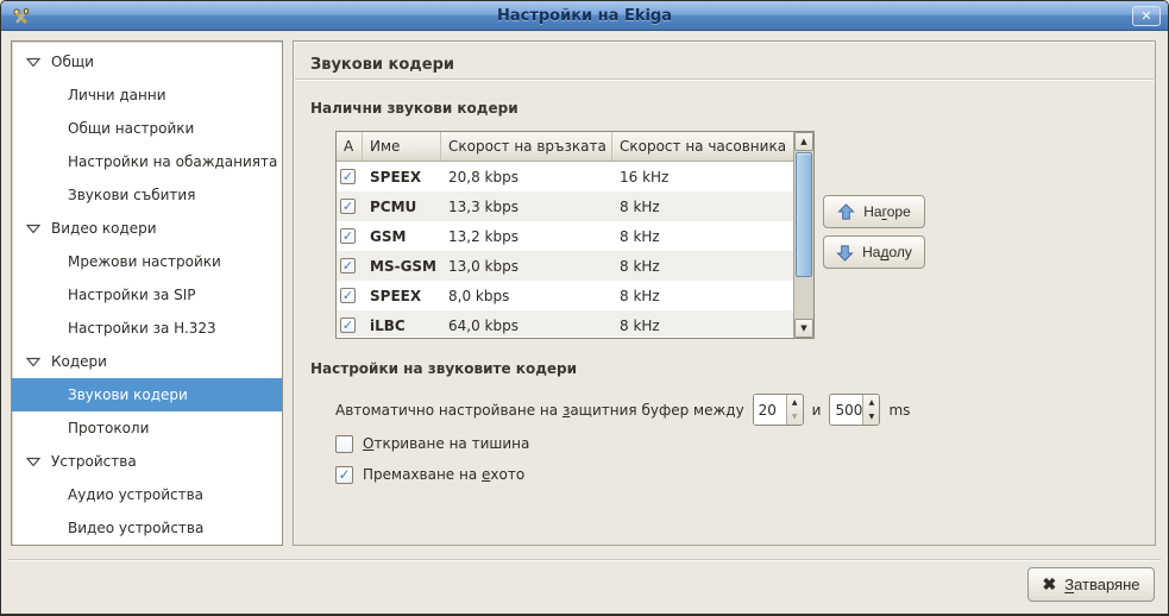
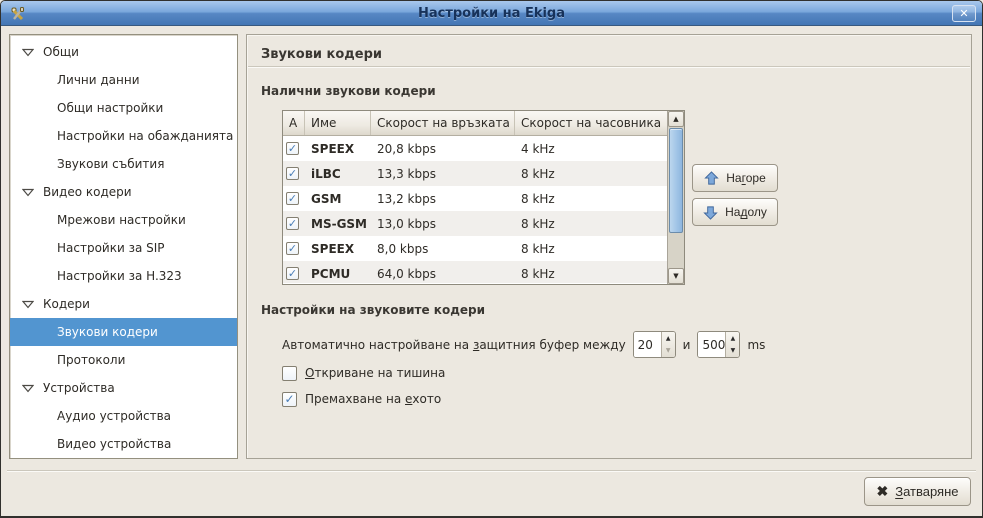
  Настройки на Ekiga
  ✕
  Общи
  Лични данни
  Общи настройки
  Настройки на обажданията
  Звукови събития
  Видео кодери
  Мрежови настройки
  Настройки за SIP
  Настройки за H.323
  Кодери
  Звукови кодери
  Протоколи
  Устройства
  Аудио устройства
  Видео устройства
  Звукови кодери
  Налични звукови кодери
  A
  Име
  Скорост на връзката
  Скорост на часовника
  ✓
  SPEEX
  20,8 kbps
- 16 kHz
+ 4 kHz
  ✓
- PCMU
+ iLBC
  13,3 kbps
  8 kHz
  ✓
  GSM
  13,2 kbps
  8 kHz
  ✓
  MS-GSM
  13,0 kbps
  8 kHz
  ✓
  SPEEX
  8,0 kbps
  8 kHz
  ✓
- iLBC
+ PCMU
  64,0 kbps
  8 kHz
  ▲
  ▼
  Нагоре
  Надолу
  Настройки на звуковите кодери
  Автоматично настройване на защитния буфер между
  20
  и
  500
  ms
  Откриване на тишина
  ✓
  Премахване на ехото
  ✖
  Затваряне
